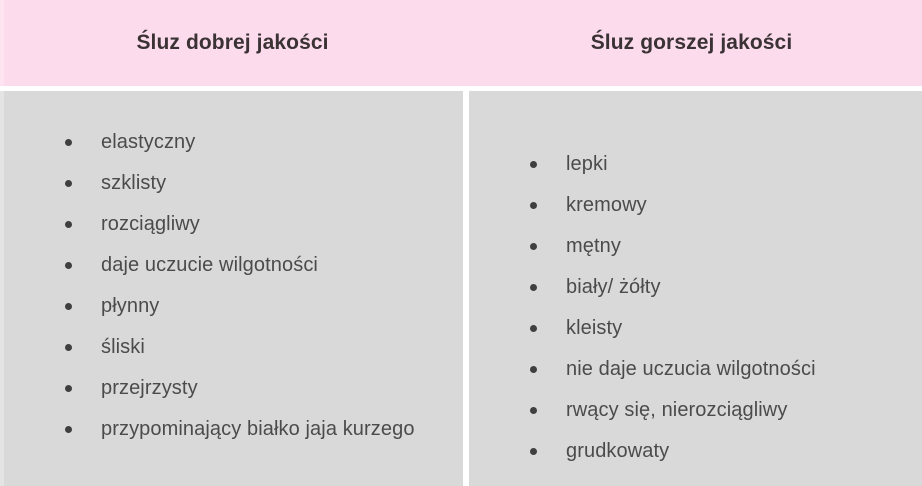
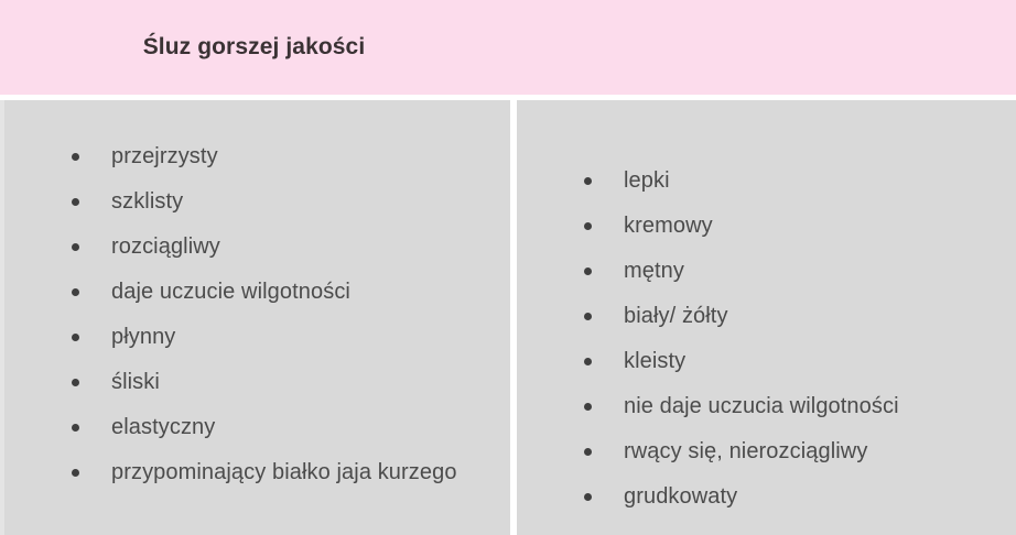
- Śluz dobrej jakości
  Śluz gorszej jakości
- elastyczny
+ przejrzysty
  szklisty
  rozciągliwy
  daje uczucie wilgotności
  płynny
  śliski
- przejrzysty
+ elastyczny
  przypominający białko jaja kurzego
  lepki
  kremowy
  mętny
  biały/ żółty
  kleisty
  nie daje uczucia wilgotności
  rwący się, nierozciągliwy
  grudkowaty
